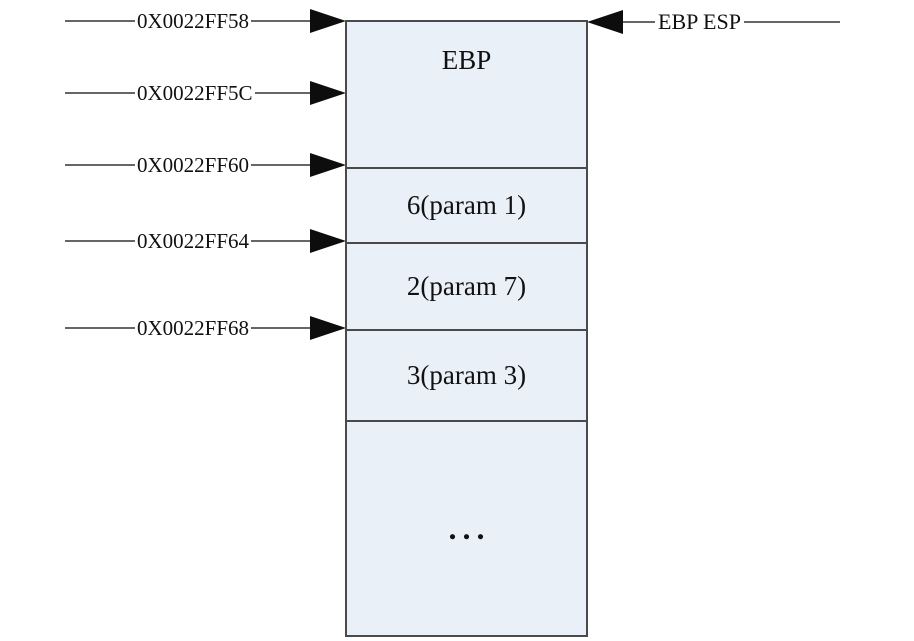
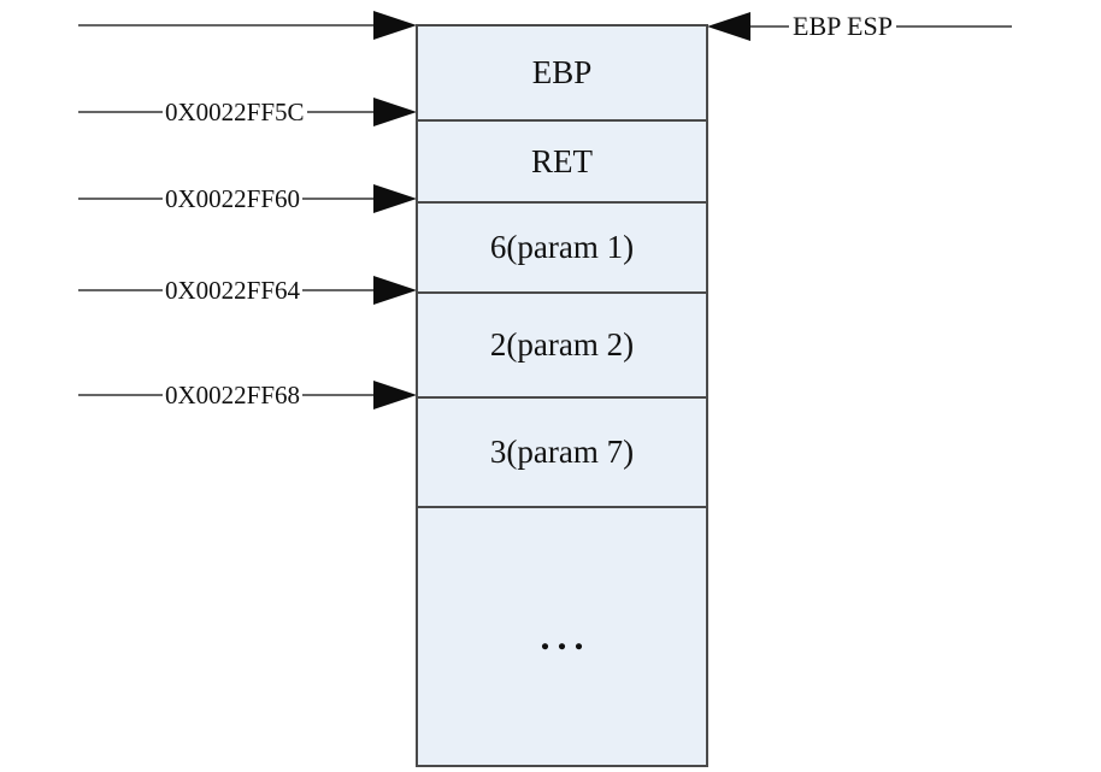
- 0X0022FF58
  0X0022FF5C
  0X0022FF60
  0X0022FF64
  0X0022FF68
  EBP
+ RET
  6(param 1)
- 2(param 7)
+ 2(param 2)
- 3(param 3)
+ 3(param 7)
  ...
  EBP ESP
